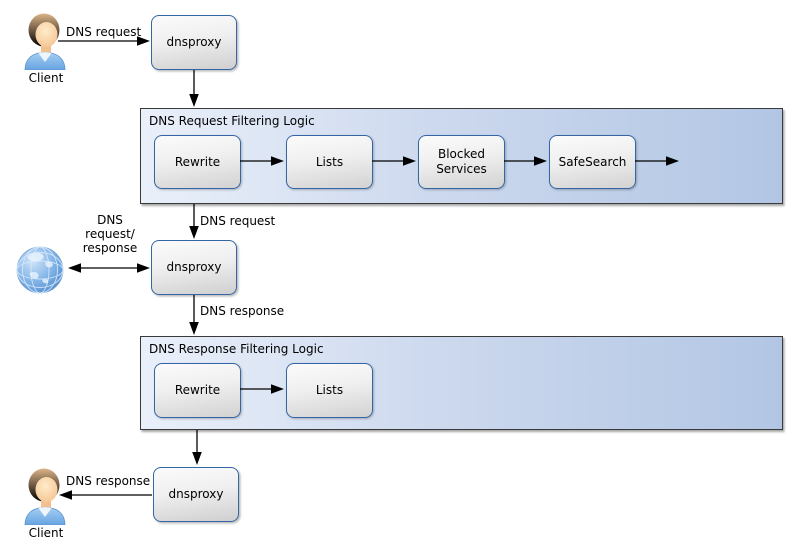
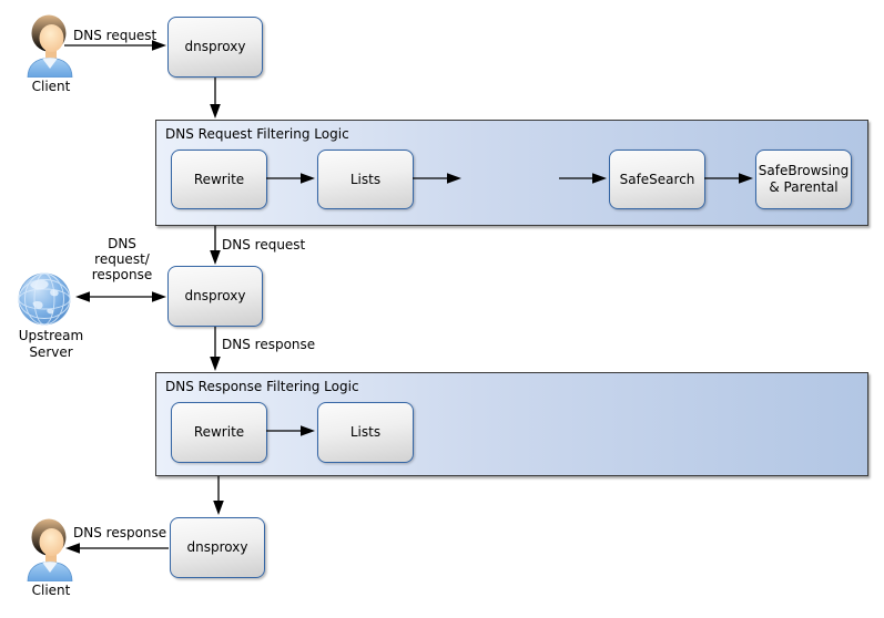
  DNS Request Filtering Logic
  Rewrite
  Lists
- Blocked Services
  SafeSearch
+ SafeBrowsing & Parental
  DNS Response Filtering Logic
  Rewrite
  Lists
  dnsproxy
  dnsproxy
  dnsproxy
  Client
+ Upstream Server
  Client
  DNS request
  DNS request
  DNS request/ response
  DNS response
  DNS response
